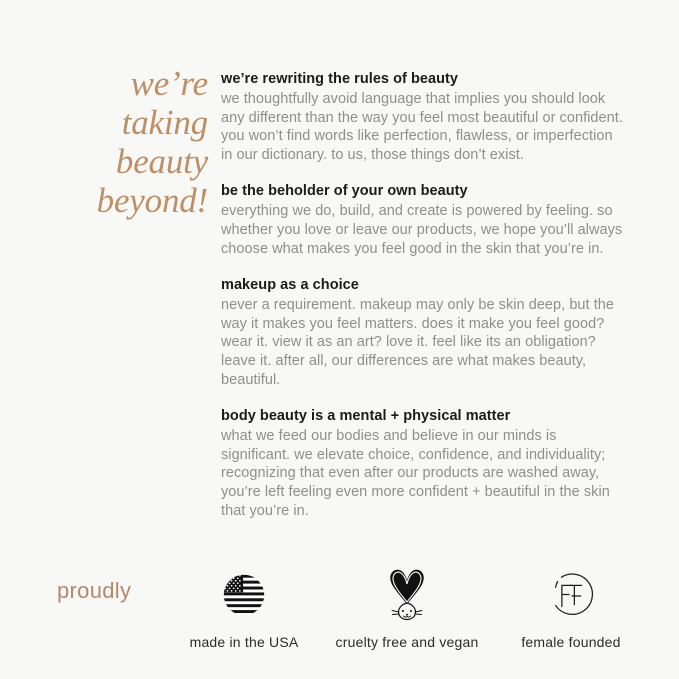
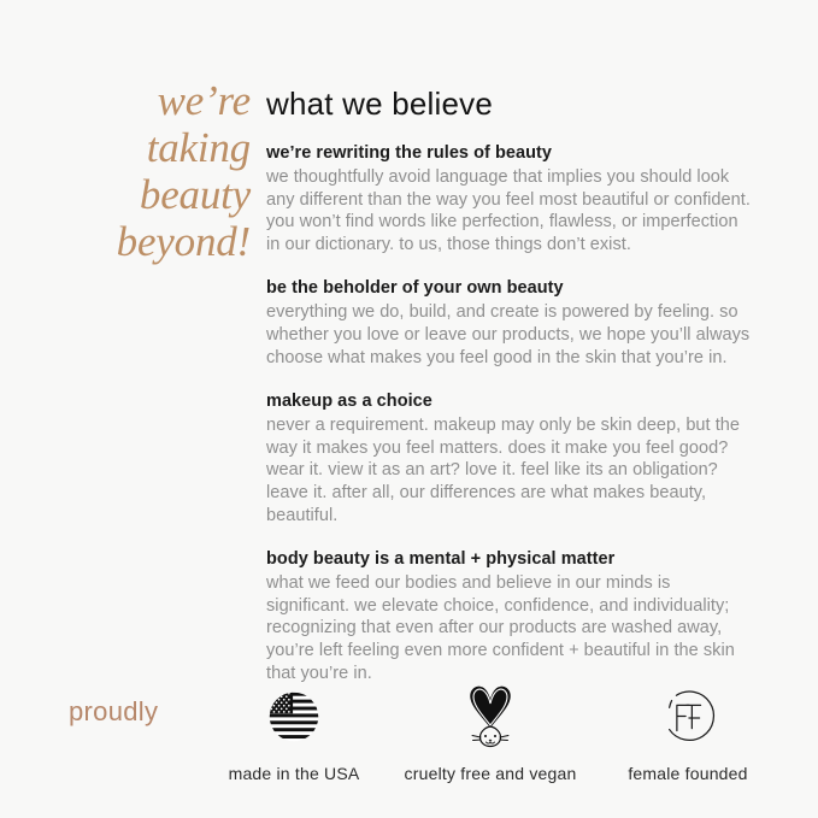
  we’re
  taking
  beauty
  beyond!
+ what we believe
  we’re rewriting the rules of beauty
  we thoughtfully avoid language that implies you should look any different than the way you feel most beautiful or confident. you won’t find words like perfection, flawless, or imperfection in our dictionary. to us, those things don’t exist.
  be the beholder of your own beauty
  everything we do, build, and create is powered by feeling. so whether you love or leave our products, we hope you’ll always choose what makes you feel good in the skin that you’re in.
  makeup as a choice
  never a requirement. makeup may only be skin deep, but the way it makes you feel matters. does it make you feel good? wear it. view it as an art? love it. feel like its an obligation? leave it. after all, our differences are what makes beauty, beautiful.
  body beauty is a mental + physical matter
  what we feed our bodies and believe in our minds is significant. we elevate choice, confidence, and individuality; recognizing that even after our products are washed away, you’re left feeling even more confident + beautiful in the skin that you’re in.
  proudly
  made in the USA
  cruelty free and vegan
  female founded
